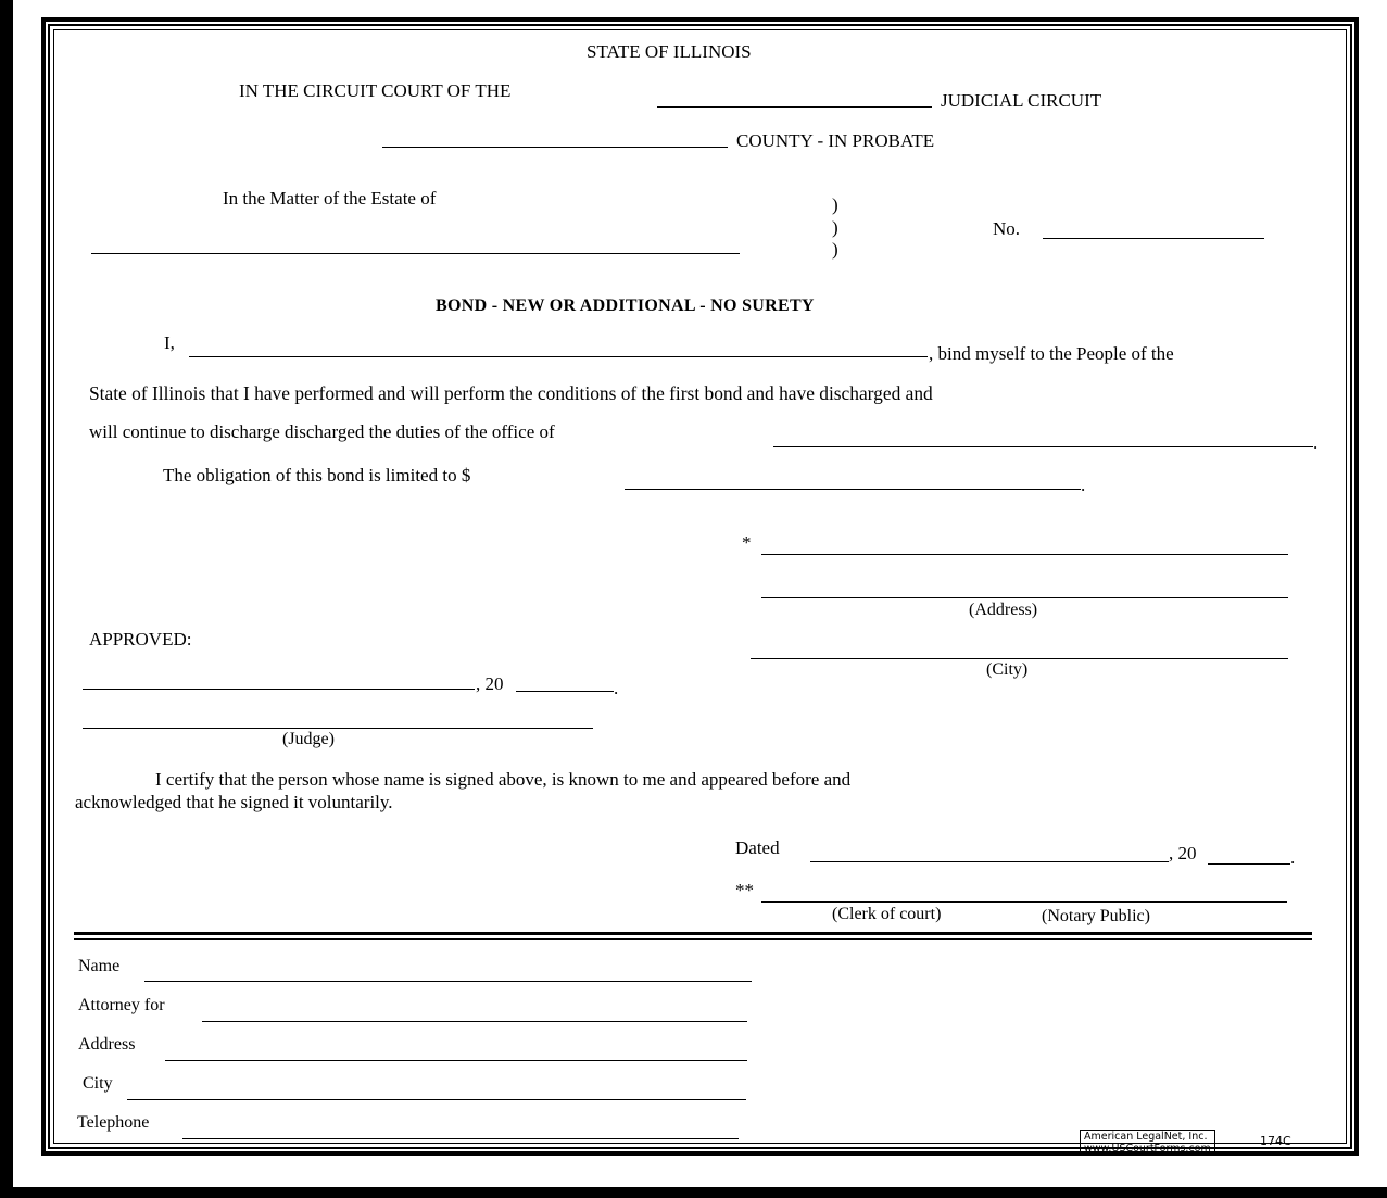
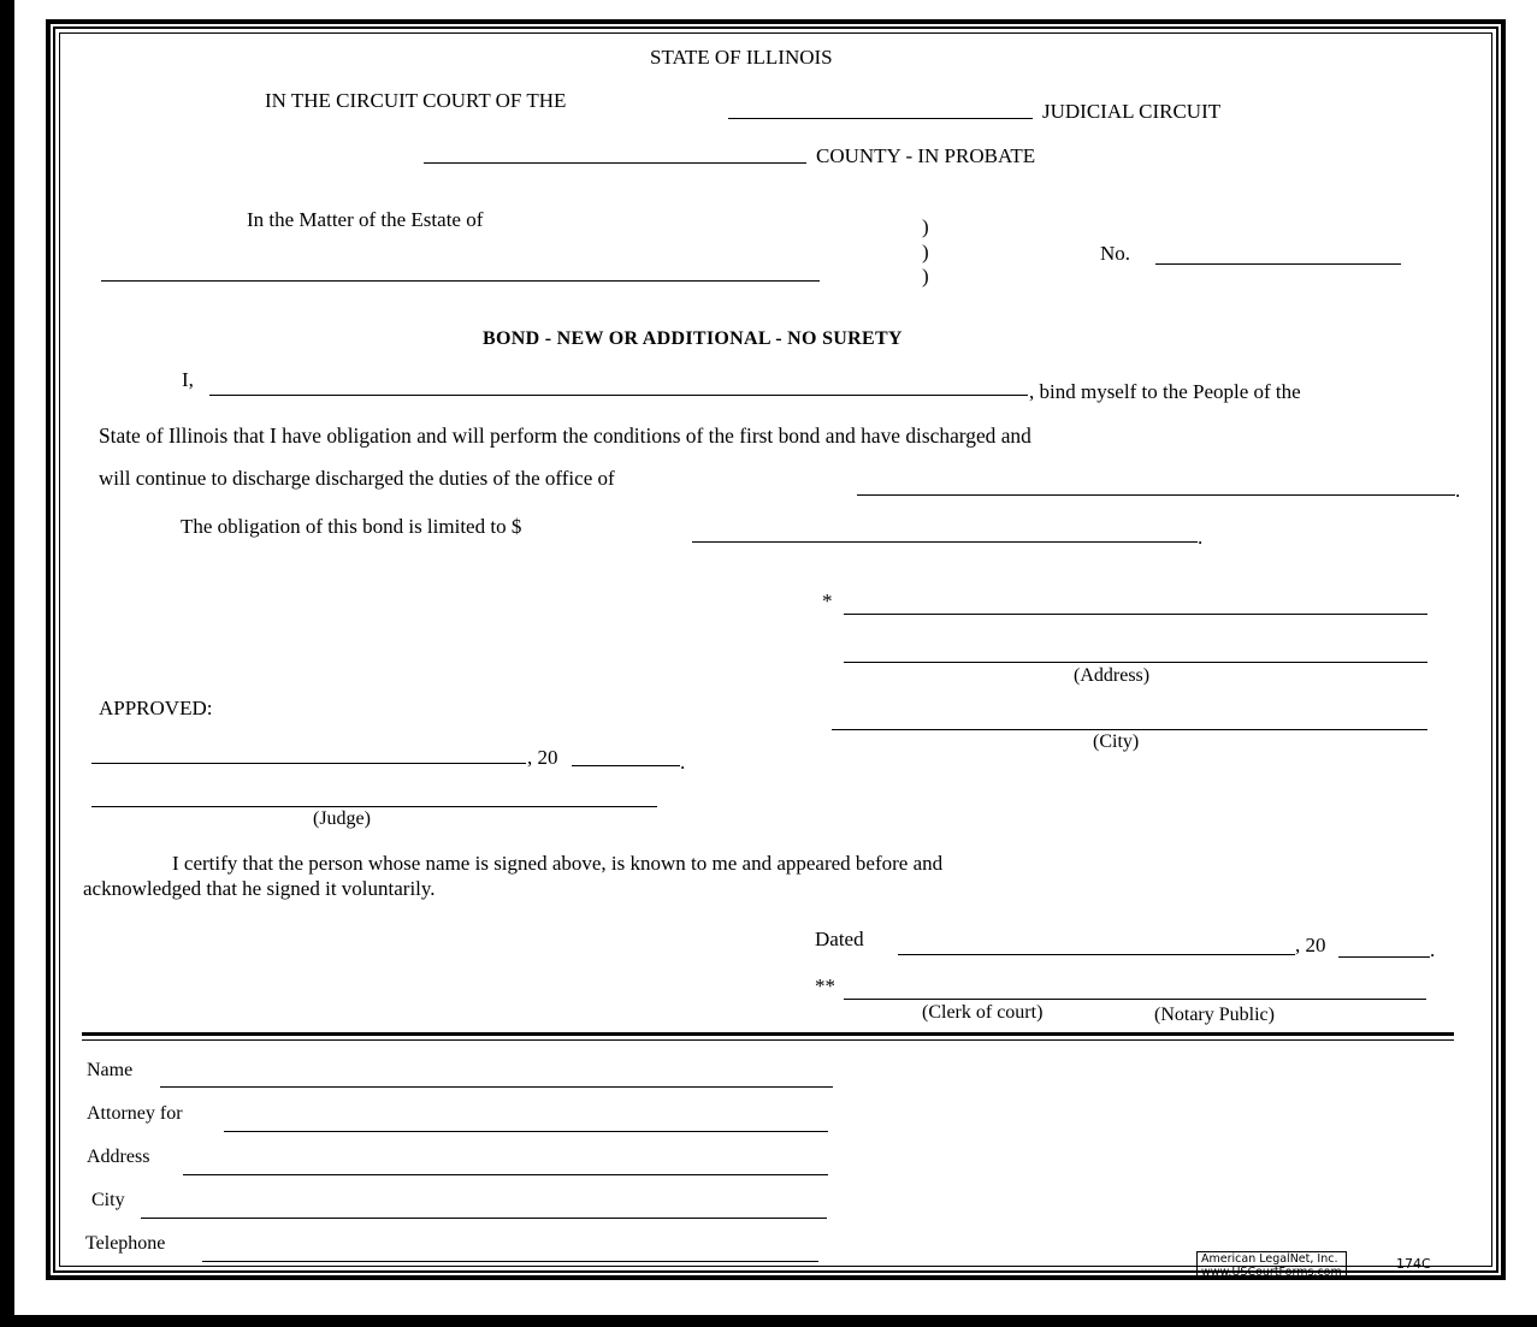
  STATE OF ILLINOIS
  IN THE CIRCUIT COURT OF THE
  JUDICIAL CIRCUIT
  COUNTY - IN PROBATE
  In the Matter of the Estate of
  )
  )
  )
  No.
  BOND - NEW OR ADDITIONAL - NO SURETY
  I,
  , bind myself to the People of the
- State of Illinois that I have performed and will perform the conditions of the first bond and have discharged and
+ State of Illinois that I have obligation and will perform the conditions of the first bond and have discharged and
  will continue to discharge discharged the duties of the office of
  .
  The obligation of this bond is limited to $
  .
  *
  (Address)
  (City)
  APPROVED:
  , 20
  .
  (Judge)
  I certify that the person whose name is signed above, is known to me and appeared before and
  acknowledged that he signed it voluntarily.
  Dated
  , 20
  .
  **
  (Clerk of court)
  (Notary Public)
  Name
  Attorney for
  Address
  City
  Telephone
  American LegalNet, Inc.
  www.USCourtForms.com
  174C
